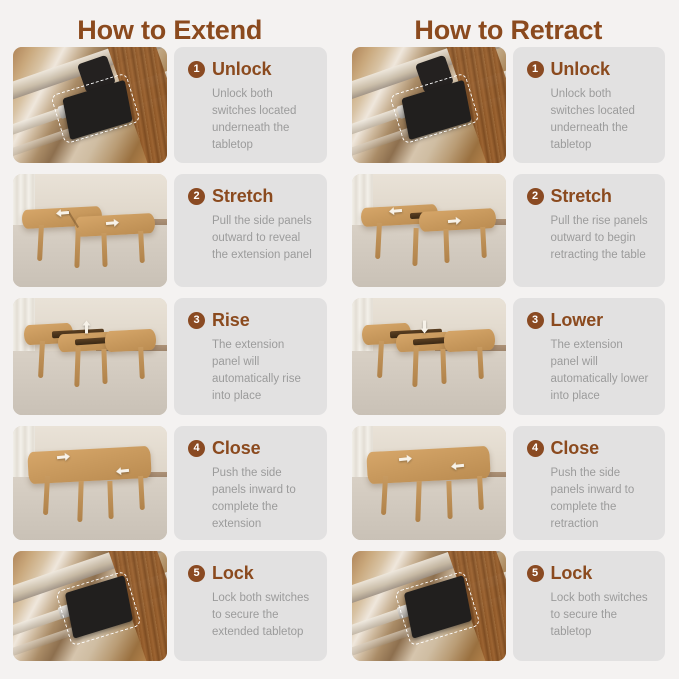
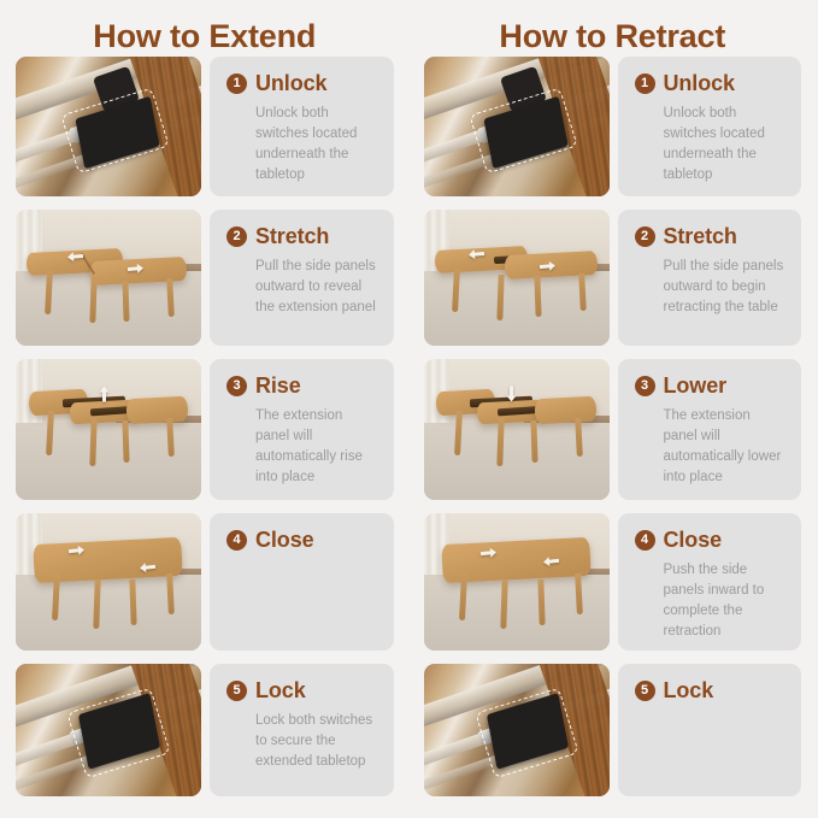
  How to Extend
  1
  Unlock
  Unlock both switches located underneath the tabletop
  2
  Stretch
  Pull the side panels outward to reveal the extension panel
  3
  Rise
  The extension panel will automatically rise into place
  4
  Close
- Push the side panels inward to complete the extension
  5
  Lock
  Lock both switches to secure the extended tabletop
  How to Retract
  1
  Unlock
  Unlock both switches located underneath the tabletop
  2
  Stretch
- Pull the rise panels outward to begin retracting the table
+ Pull the side panels outward to begin retracting the table
  3
  Lower
  The extension panel will automatically lower into place
  4
  Close
  Push the side panels inward to complete the retraction
  5
  Lock
- Lock both switches to secure the tabletop
